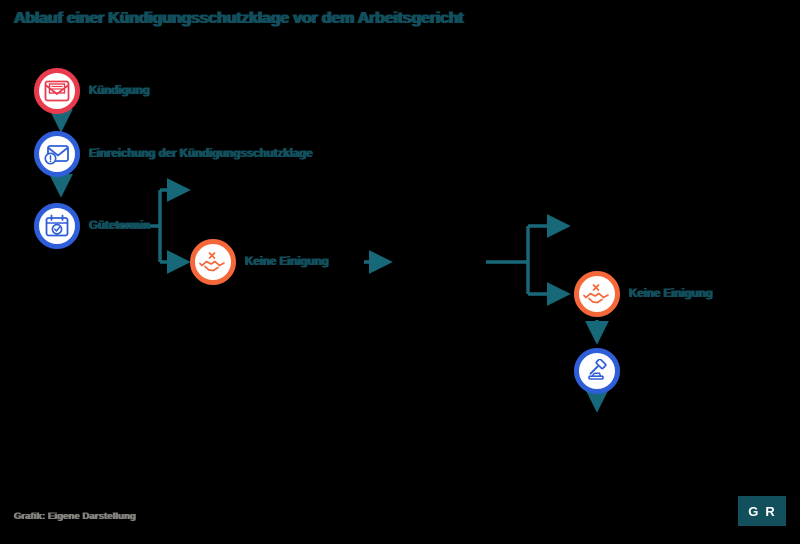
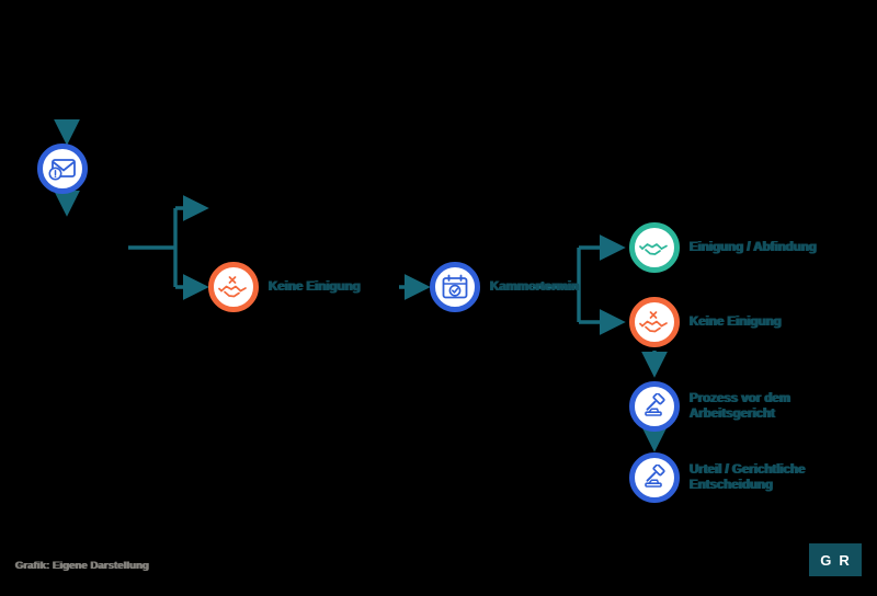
- Ablauf einer Kündigungsschutzklage vor dem Arbeitsgericht
- Kündigung
- Einreichung der Kündigungsschutzklage
- Gütetermin
  Keine Einigung
+ Kammertermin
+ Einigung / Abfindung
  Keine Einigung
+ Prozess vor dem Arbeitsgericht
+ Urteil / Gerichtliche Entscheidung
  Grafik: Eigene Darstellung
  G
  R
